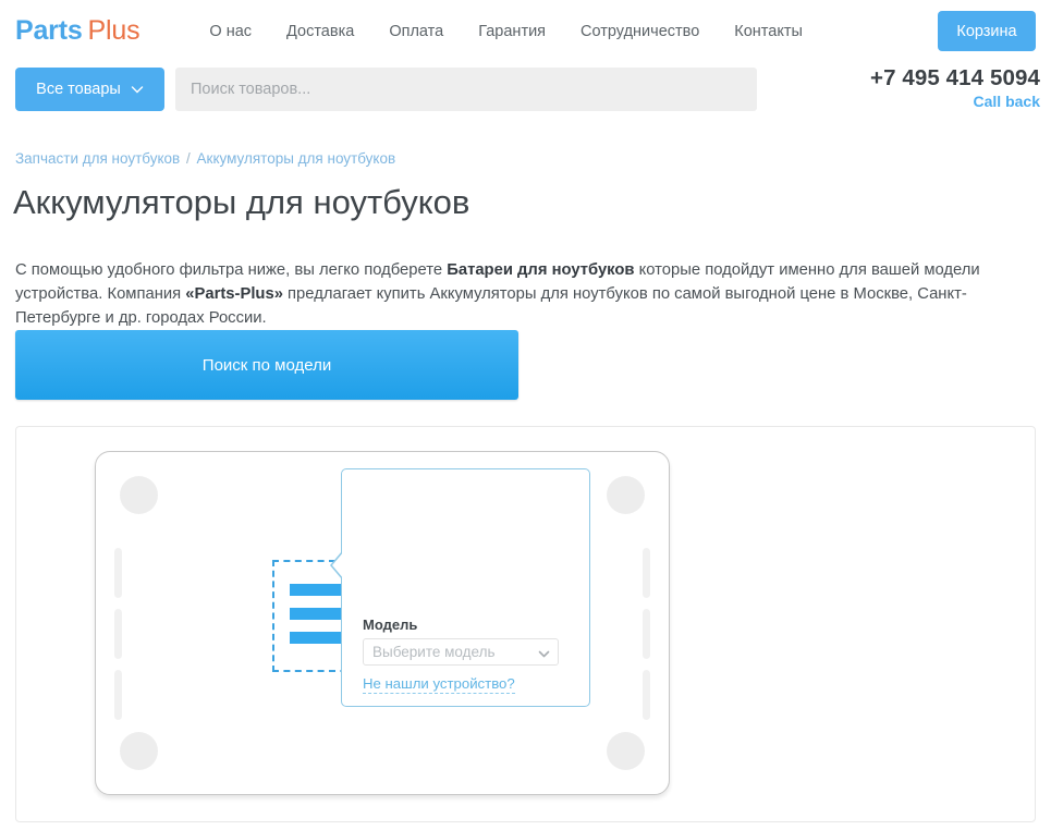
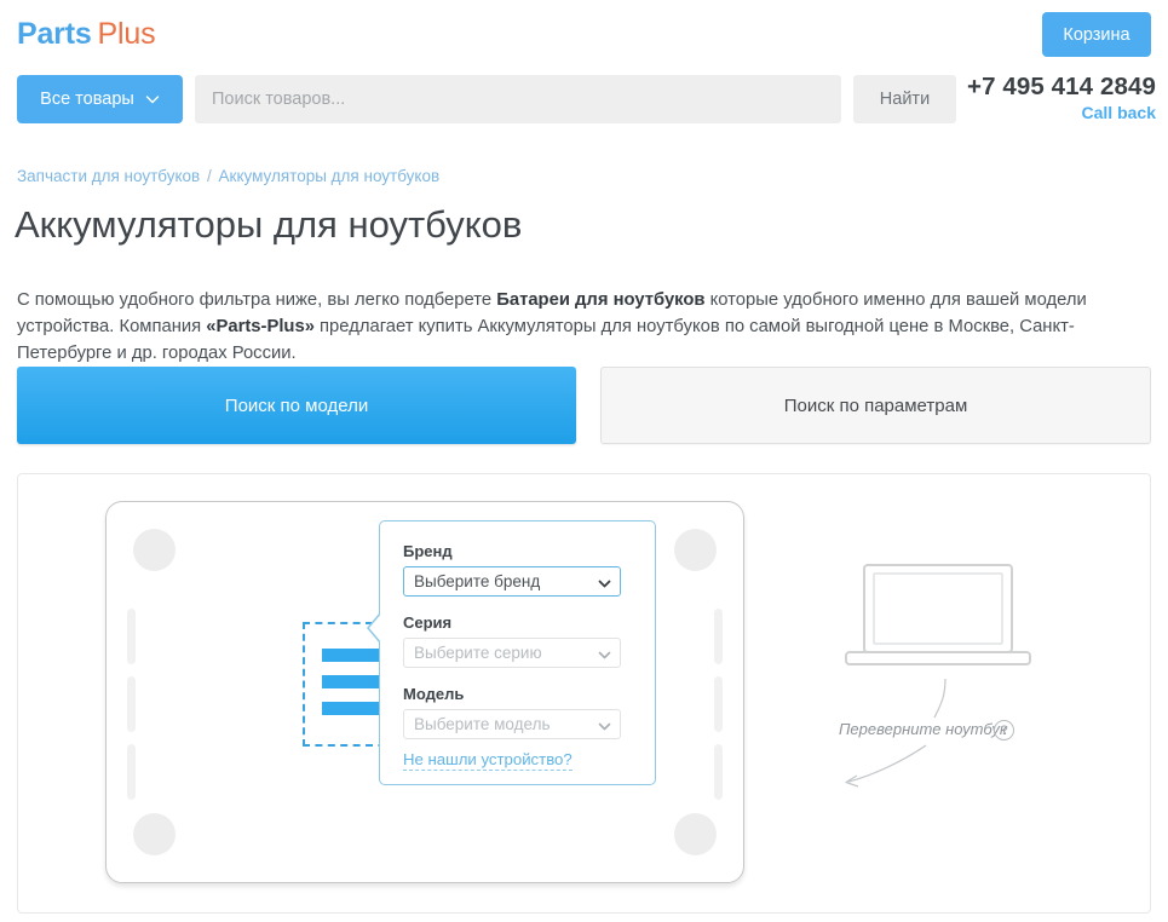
  Parts Plus
- О нас
- Доставка
- Оплата
- Гарантия
- Сотрудничество
- Контакты
  Корзина
  Все товары
  Поиск товаров...
+ Найти
- +7 495 414 5094
+ +7 495 414 2849
  Call back
  Запчасти для ноутбуков / Аккумуляторы для ноутбуков
  Аккумуляторы для ноутбуков
- С помощью удобного фильтра ниже, вы легко подберете Батареи для ноутбуков которые подойдут именно для вашей модели устройства. Компания «Parts-Plus» предлагает купить Аккумуляторы для ноутбуков по самой выгодной цене в Москве, Санкт-Петербурге и др. городах России.
+ С помощью удобного фильтра ниже, вы легко подберете Батареи для ноутбуков которые удобного именно для вашей модели устройства. Компания «Parts-Plus» предлагает купить Аккумуляторы для ноутбуков по самой выгодной цене в Москве, Санкт-Петербурге и др. городах России.
  Поиск по модели
+ Поиск по параметрам
+ Переверните ноутбук
+ ?
+ Бренд
+ Выберите бренд
+ Серия
+ Выберите серию
  Модель
  Выберите модель
  Не нашли устройство?
